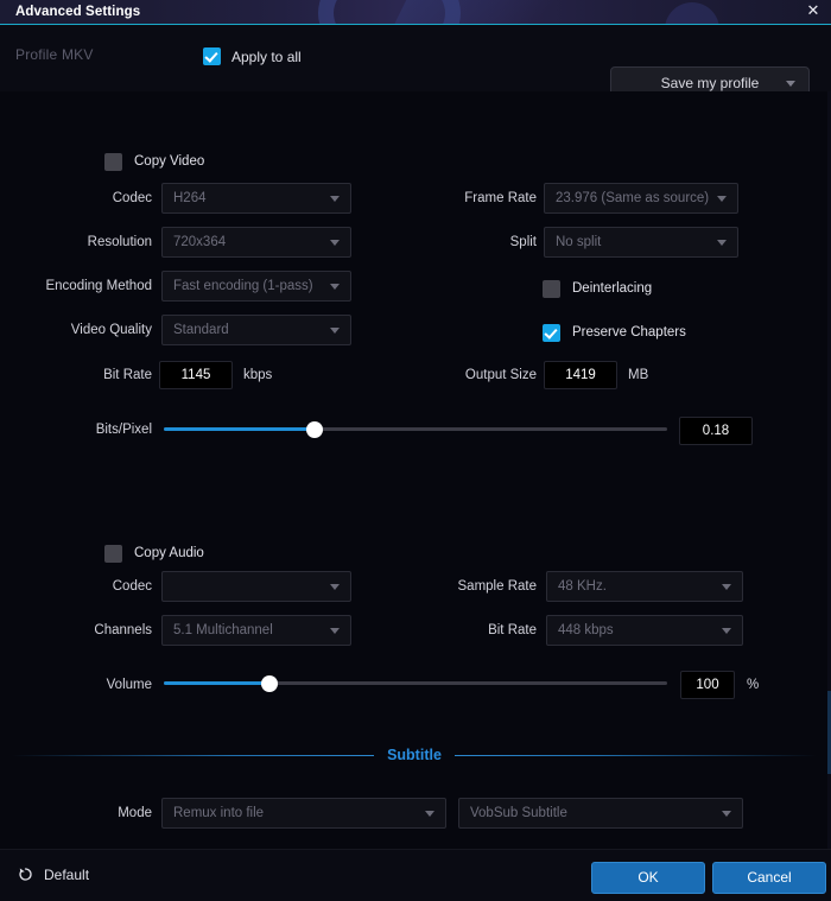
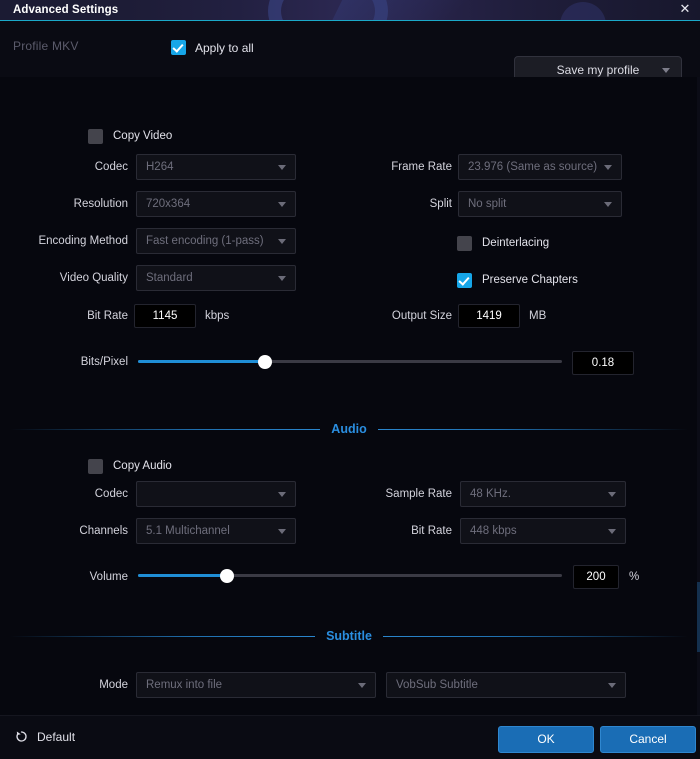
  Advanced Settings
  ✕
  Profile MKV
  Apply to all
  Save my profile
  Copy Video
  Codec
  H264
  Frame Rate
  23.976 (Same as source)
  Resolution
  720x364
  Split
  No split
  Encoding Method
  Fast encoding (1-pass)
  Deinterlacing
  Video Quality
  Standard
  Preserve Chapters
  Bit Rate
  1145
  kbps
  Output Size
  1419
  MB
  Bits/Pixel
  0.18
+ Audio
  Copy Audio
  Codec
  Sample Rate
  48 KHz.
  Channels
  5.1 Multichannel
  Bit Rate
  448 kbps
  Volume
- 100
+ 200
  %
  Subtitle
  Mode
  Remux into file
  VobSub Subtitle
  Default
  OK
  Cancel
